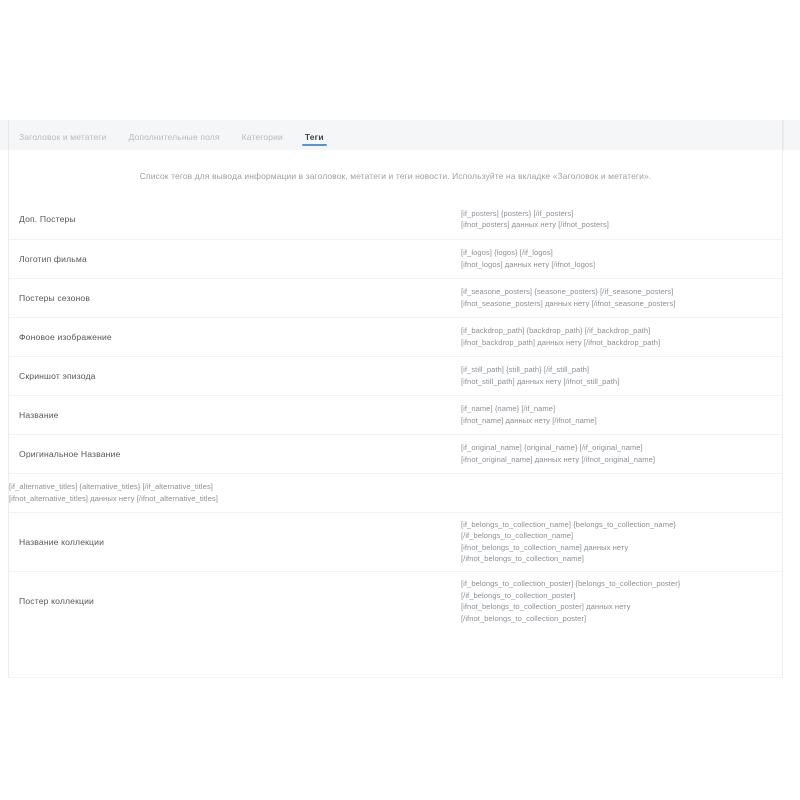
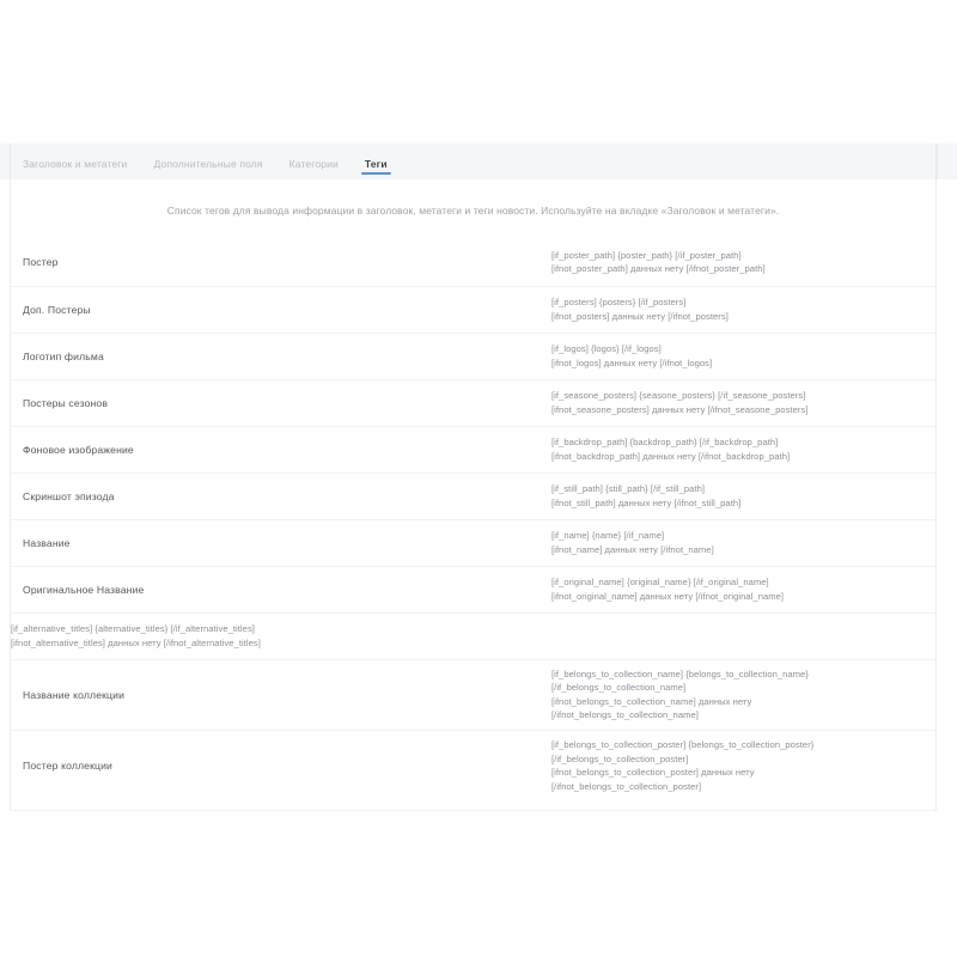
  Заголовок и метатеги
  Дополнительные поля
  Категории
  Теги
  Список тегов для вывода информации в заголовок, метатеги и теги новости. Используйте на вкладке «Заголовок и метатеги».
+ Постер
+ [if_poster_path] {poster_path} [/if_poster_path]
+ [ifnot_poster_path] данных нету [/ifnot_poster_path]
  Доп. Постеры
  [if_posters] {posters} [/if_posters]
  [ifnot_posters] данных нету [/ifnot_posters]
  Логотип фильма
  [if_logos] {logos} [/if_logos]
  [ifnot_logos] данных нету [/ifnot_logos]
  Постеры сезонов
  [if_seasone_posters] {seasone_posters} [/if_seasone_posters]
  [ifnot_seasone_posters] данных нету [/ifnot_seasone_posters]
  Фоновое изображение
  [if_backdrop_path] {backdrop_path} [/if_backdrop_path]
  [ifnot_backdrop_path] данных нету [/ifnot_backdrop_path]
  Скриншот эпизода
  [if_still_path] {still_path} [/if_still_path]
  [ifnot_still_path] данных нету [/ifnot_still_path]
  Название
  [if_name] {name} [/if_name]
  [ifnot_name] данных нету [/ifnot_name]
  Оригинальное Название
  [if_original_name] {original_name} [/if_original_name]
  [ifnot_original_name] данных нету [/ifnot_original_name]
  [if_alternative_titles] {alternative_titles} [/if_alternative_titles]
  [ifnot_alternative_titles] данных нету [/ifnot_alternative_titles]
  Название коллекции
  [if_belongs_to_collection_name] {belongs_to_collection_name}
  [/if_belongs_to_collection_name]
  [ifnot_belongs_to_collection_name] данных нету
  [/ifnot_belongs_to_collection_name]
  Постер коллекции
  [if_belongs_to_collection_poster] {belongs_to_collection_poster}
  [/if_belongs_to_collection_poster]
  [ifnot_belongs_to_collection_poster] данных нету
  [/ifnot_belongs_to_collection_poster]
